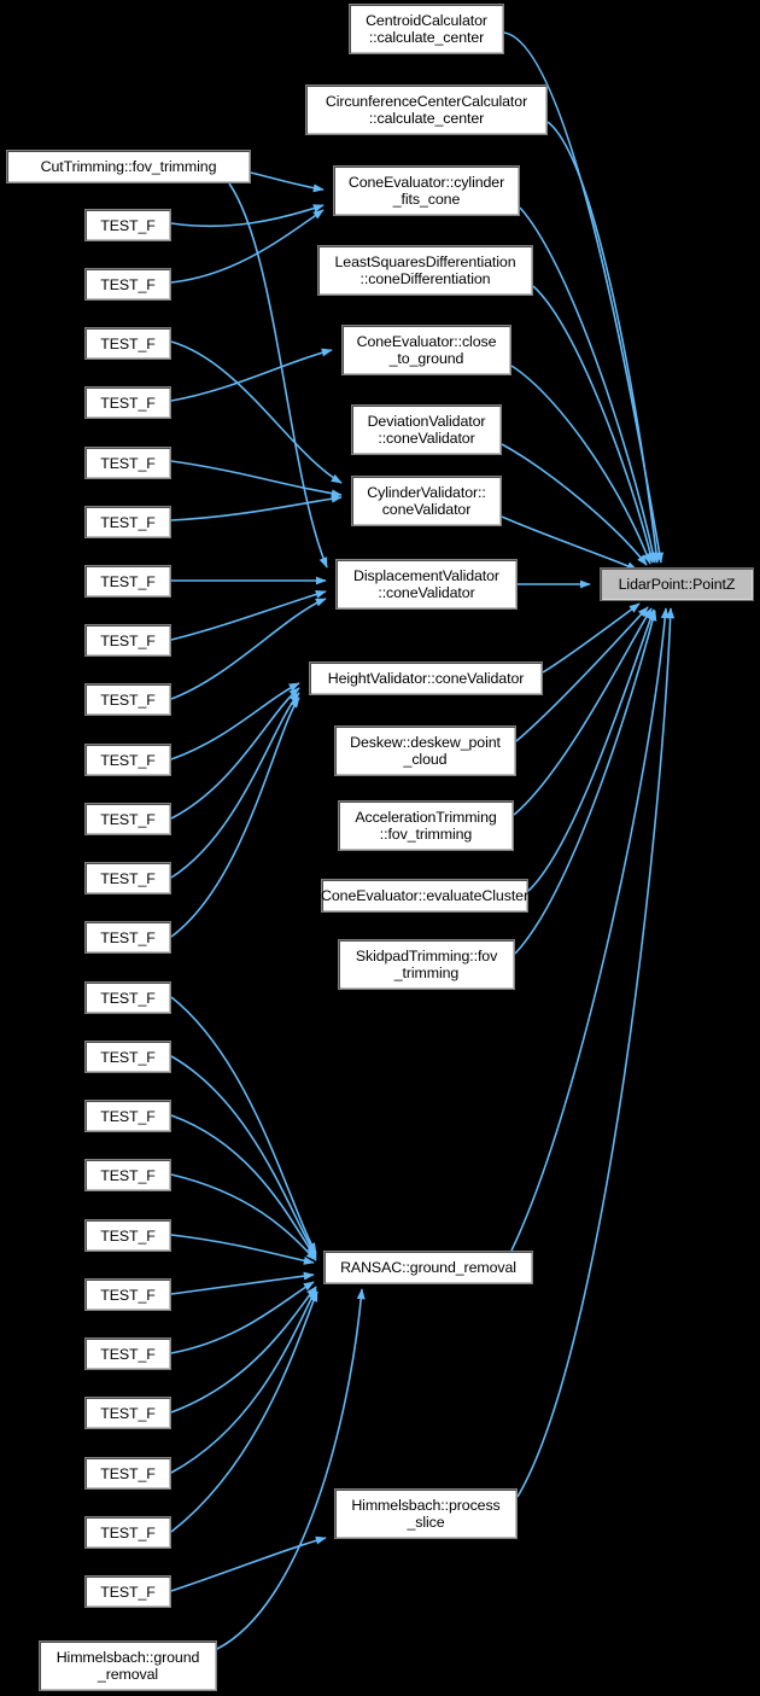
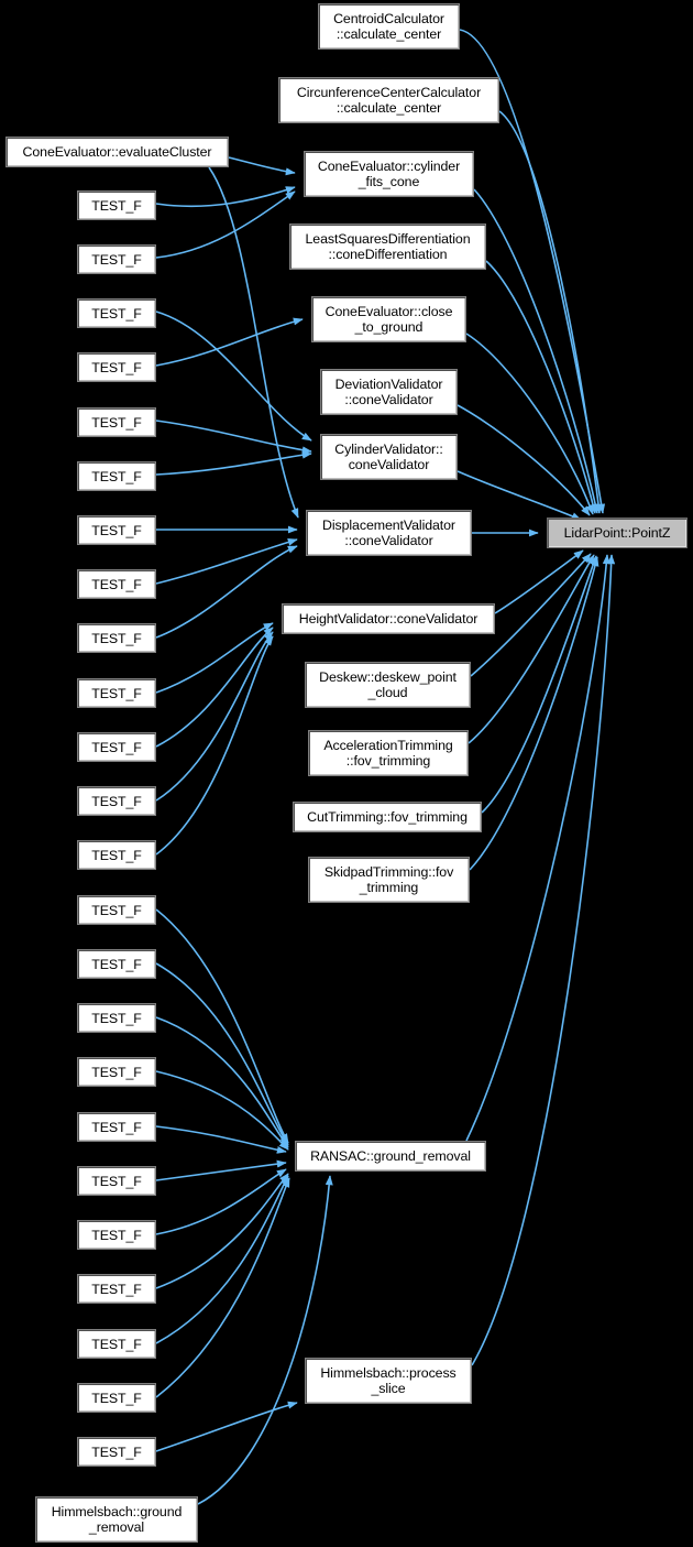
  CentroidCalculator
  ::calculate_center
  CircunferenceCenterCalculator
  ::calculate_center
- CutTrimming::fov_trimming
+ ConeEvaluator::evaluateCluster
  ConeEvaluator::cylinder
  _fits_cone
  LeastSquaresDifferentiation
  ::coneDifferentiation
  ConeEvaluator::close
  _to_ground
  DeviationValidator
  ::coneValidator
  CylinderValidator::
  coneValidator
  DisplacementValidator
  ::coneValidator
  LidarPoint::PointZ
  HeightValidator::coneValidator
  Deskew::deskew_point
  _cloud
  AccelerationTrimming
  ::fov_trimming
- ConeEvaluator::evaluateCluster
+ CutTrimming::fov_trimming
  SkidpadTrimming::fov
  _trimming
  RANSAC::ground_removal
  Himmelsbach::process
  _slice
  Himmelsbach::ground
  _removal
  TEST_F
  TEST_F
  TEST_F
  TEST_F
  TEST_F
  TEST_F
  TEST_F
  TEST_F
  TEST_F
  TEST_F
  TEST_F
  TEST_F
  TEST_F
  TEST_F
  TEST_F
  TEST_F
  TEST_F
  TEST_F
  TEST_F
  TEST_F
  TEST_F
  TEST_F
  TEST_F
  TEST_F
